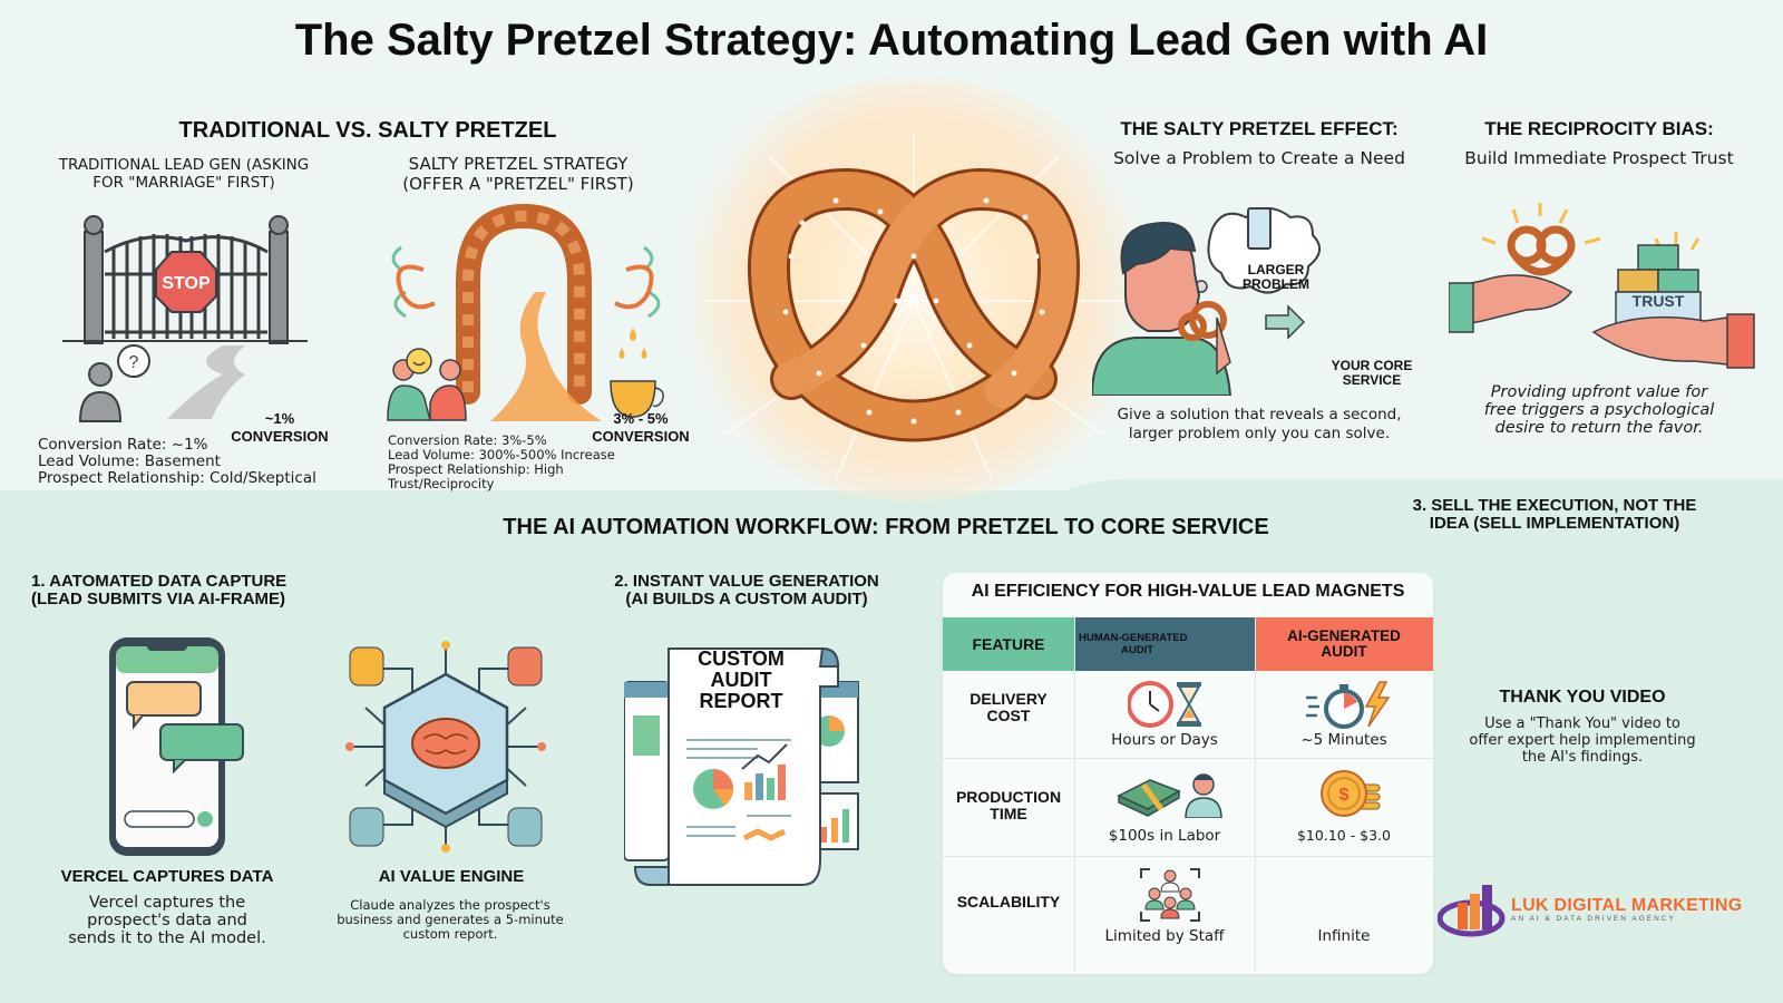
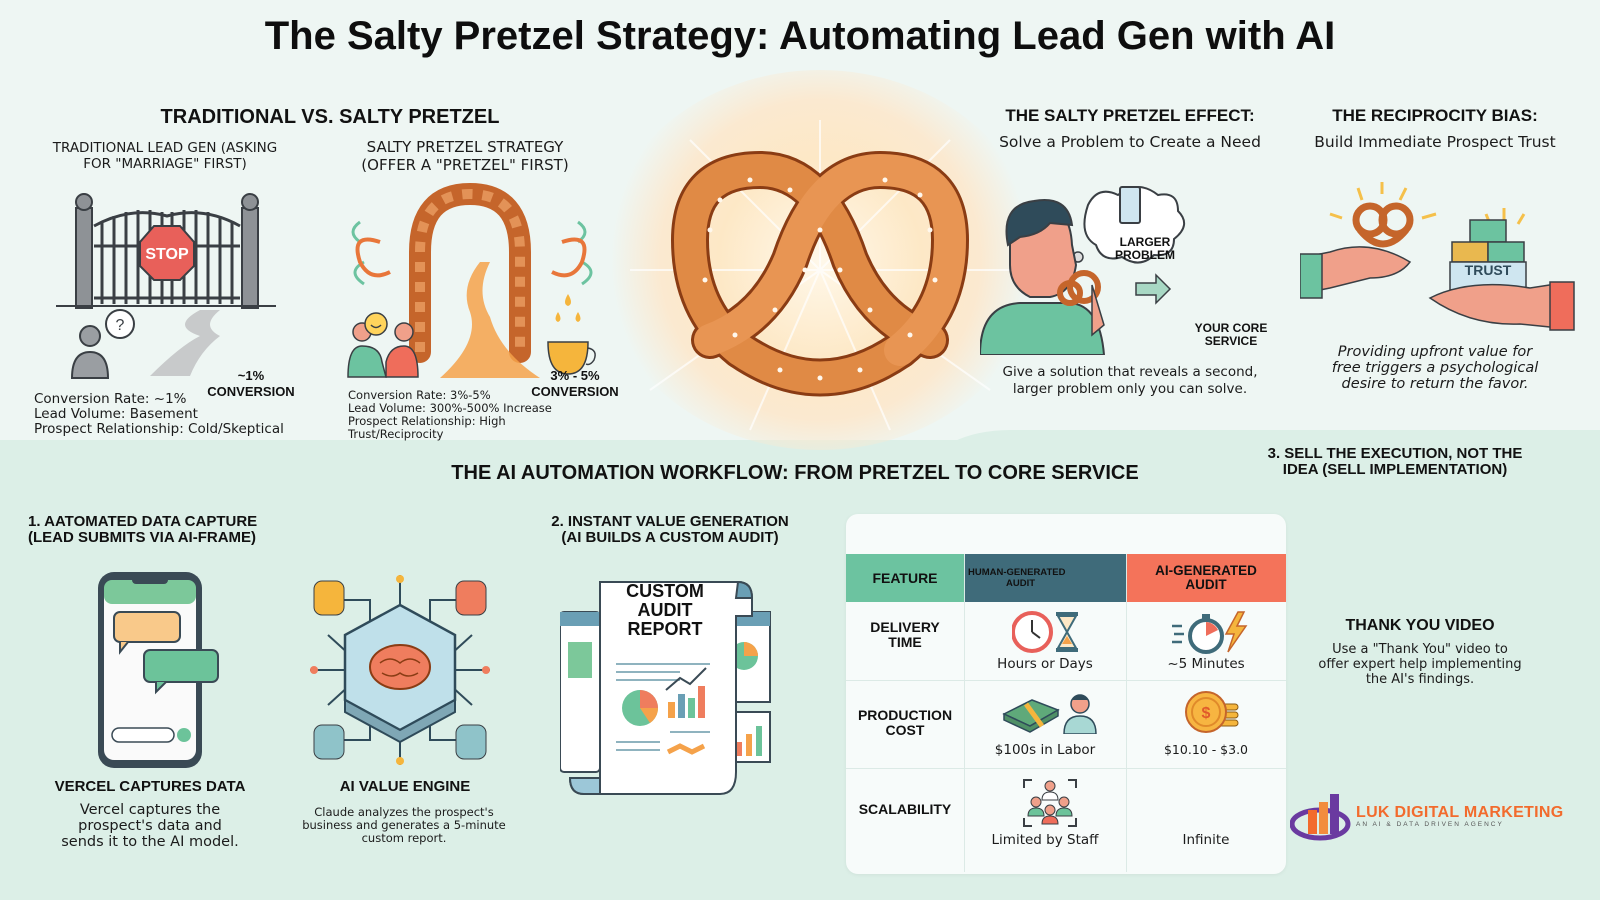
  The Salty Pretzel Strategy: Automating Lead Gen with AI
  TRADITIONAL VS. SALTY PRETZEL
  TRADITIONAL LEAD GEN (ASKING
  FOR "MARRIAGE" FIRST)
  STOP
  ?
  ~1%
  CONVERSION
  Conversion Rate: ~1%
  Lead Volume: Basement
  Prospect Relationship: Cold/Skeptical
  SALTY PRETZEL STRATEGY
  (OFFER A "PRETZEL" FIRST)
  3% - 5%
  CONVERSION
  Conversion Rate: 3%-5%
  Lead Volume: 300%-500% Increase
  Prospect Relationship: High
  Trust/Reciprocity
  THE SALTY PRETZEL EFFECT:
  Solve a Problem to Create a Need
  LARGER
  PROBLEM
  YOUR CORE
  SERVICE
  Give a solution that reveals a second,
  larger problem only you can solve.
  THE RECIPROCITY BIAS:
  Build Immediate Prospect Trust
  TRUST
  Providing upfront value for
  free triggers a psychological
  desire to return the favor.
  THE AI AUTOMATION WORKFLOW: FROM PRETZEL TO CORE SERVICE
  3. SELL THE EXECUTION, NOT THE
  IDEA (SELL IMPLEMENTATION)
  1. AATOMATED DATA CAPTURE
  (LEAD SUBMITS VIA AI-FRAME)
  VERCEL CAPTURES DATA
  Vercel captures the
  prospect's data and
  sends it to the AI model.
  AI VALUE ENGINE
  Claude analyzes the prospect's
  business and generates a 5-minute
  custom report.
  2. INSTANT VALUE GENERATION
  (AI BUILDS A CUSTOM AUDIT)
  CUSTOM
  AUDIT
  REPORT
- AI EFFICIENCY FOR HIGH-VALUE LEAD MAGNETS
  FEATURE
  HUMAN-GENERATED
  AUDIT
  AI-GENERATED
  AUDIT
  DELIVERY
- COST
+ TIME
  Hours or Days
  ~5 Minutes
  PRODUCTION
- TIME
+ COST
  $100s in Labor
  $
  $10.10 - $3.0
  SCALABILITY
  Limited by Staff
  Infinite
  THANK YOU VIDEO
  Use a "Thank You" video to
  offer expert help implementing
  the AI's findings.
  LUK DIGITAL MARKETING
